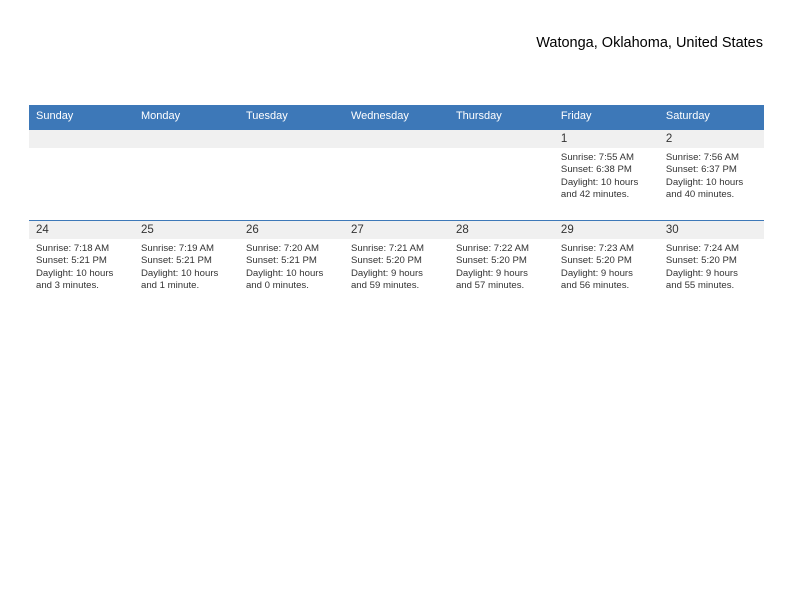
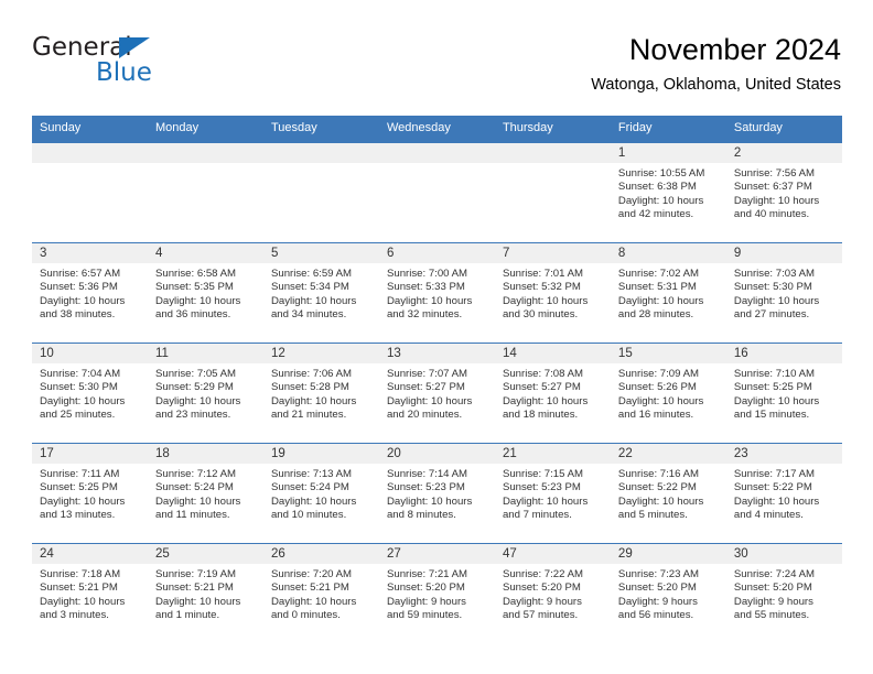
+ General
+ Blue
+ November 2024
  Watonga, Oklahoma, United States
  Sunday	Monday	Tuesday	Wednesday	Thursday	Friday	Saturday
- 					1Sunrise: 7:55 AMSunset: 6:38 PMDaylight: 10 hoursand 42 minutes.	2Sunrise: 7:56 AMSunset: 6:37 PMDaylight: 10 hoursand 40 minutes.
+ 					1Sunrise: 10:55 AMSunset: 6:38 PMDaylight: 10 hoursand 42 minutes.	2Sunrise: 7:56 AMSunset: 6:37 PMDaylight: 10 hoursand 40 minutes.
+ 3Sunrise: 6:57 AMSunset: 5:36 PMDaylight: 10 hoursand 38 minutes.	4Sunrise: 6:58 AMSunset: 5:35 PMDaylight: 10 hoursand 36 minutes.	5Sunrise: 6:59 AMSunset: 5:34 PMDaylight: 10 hoursand 34 minutes.	6Sunrise: 7:00 AMSunset: 5:33 PMDaylight: 10 hoursand 32 minutes.	7Sunrise: 7:01 AMSunset: 5:32 PMDaylight: 10 hoursand 30 minutes.	8Sunrise: 7:02 AMSunset: 5:31 PMDaylight: 10 hoursand 28 minutes.	9Sunrise: 7:03 AMSunset: 5:30 PMDaylight: 10 hoursand 27 minutes.
+ 10Sunrise: 7:04 AMSunset: 5:30 PMDaylight: 10 hoursand 25 minutes.	11Sunrise: 7:05 AMSunset: 5:29 PMDaylight: 10 hoursand 23 minutes.	12Sunrise: 7:06 AMSunset: 5:28 PMDaylight: 10 hoursand 21 minutes.	13Sunrise: 7:07 AMSunset: 5:27 PMDaylight: 10 hoursand 20 minutes.	14Sunrise: 7:08 AMSunset: 5:27 PMDaylight: 10 hoursand 18 minutes.	15Sunrise: 7:09 AMSunset: 5:26 PMDaylight: 10 hoursand 16 minutes.	16Sunrise: 7:10 AMSunset: 5:25 PMDaylight: 10 hoursand 15 minutes.
+ 17Sunrise: 7:11 AMSunset: 5:25 PMDaylight: 10 hoursand 13 minutes.	18Sunrise: 7:12 AMSunset: 5:24 PMDaylight: 10 hoursand 11 minutes.	19Sunrise: 7:13 AMSunset: 5:24 PMDaylight: 10 hoursand 10 minutes.	20Sunrise: 7:14 AMSunset: 5:23 PMDaylight: 10 hoursand 8 minutes.	21Sunrise: 7:15 AMSunset: 5:23 PMDaylight: 10 hoursand 7 minutes.	22Sunrise: 7:16 AMSunset: 5:22 PMDaylight: 10 hoursand 5 minutes.	23Sunrise: 7:17 AMSunset: 5:22 PMDaylight: 10 hoursand 4 minutes.
- 24Sunrise: 7:18 AMSunset: 5:21 PMDaylight: 10 hoursand 3 minutes.	25Sunrise: 7:19 AMSunset: 5:21 PMDaylight: 10 hoursand 1 minute.	26Sunrise: 7:20 AMSunset: 5:21 PMDaylight: 10 hoursand 0 minutes.	27Sunrise: 7:21 AMSunset: 5:20 PMDaylight: 9 hoursand 59 minutes.	28Sunrise: 7:22 AMSunset: 5:20 PMDaylight: 9 hoursand 57 minutes.	29Sunrise: 7:23 AMSunset: 5:20 PMDaylight: 9 hoursand 56 minutes.	30Sunrise: 7:24 AMSunset: 5:20 PMDaylight: 9 hoursand 55 minutes.
+ 24Sunrise: 7:18 AMSunset: 5:21 PMDaylight: 10 hoursand 3 minutes.	25Sunrise: 7:19 AMSunset: 5:21 PMDaylight: 10 hoursand 1 minute.	26Sunrise: 7:20 AMSunset: 5:21 PMDaylight: 10 hoursand 0 minutes.	27Sunrise: 7:21 AMSunset: 5:20 PMDaylight: 9 hoursand 59 minutes.	47Sunrise: 7:22 AMSunset: 5:20 PMDaylight: 9 hoursand 57 minutes.	29Sunrise: 7:23 AMSunset: 5:20 PMDaylight: 9 hoursand 56 minutes.	30Sunrise: 7:24 AMSunset: 5:20 PMDaylight: 9 hoursand 55 minutes.
